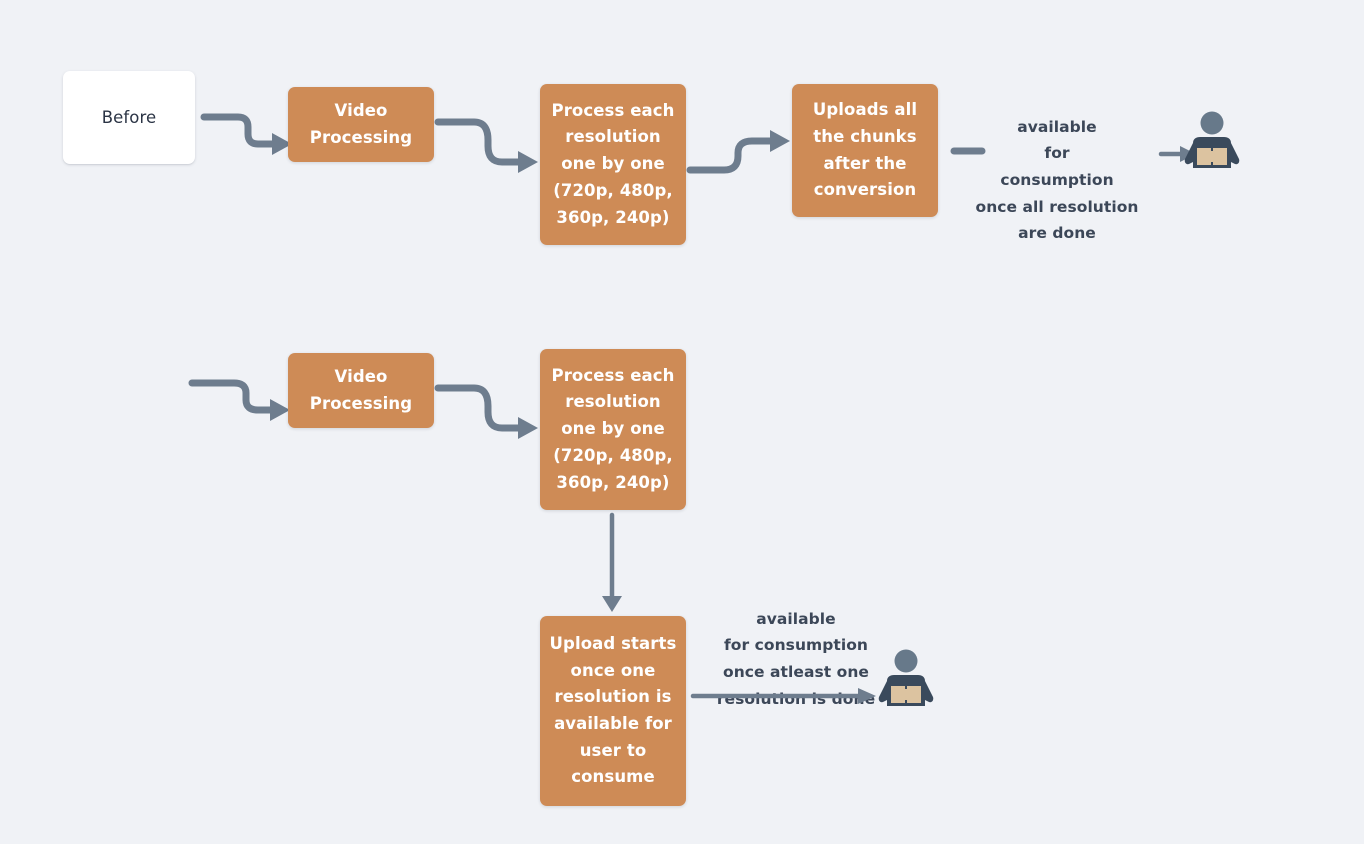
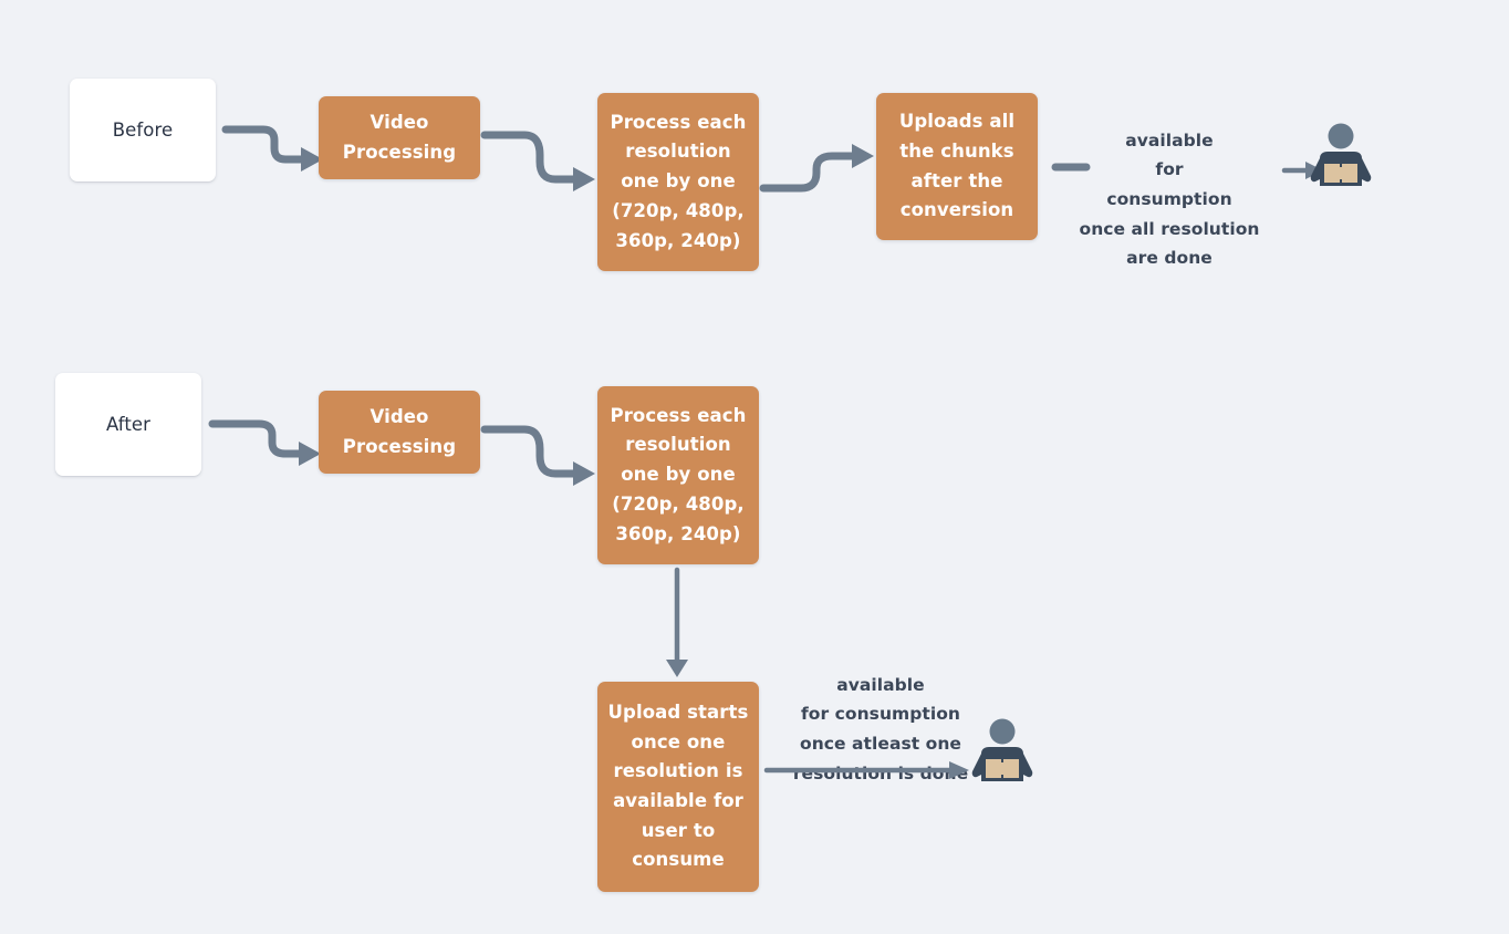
  Before
  Video
  Processing
  Process each
  resolution
  one by one
  (720p, 480p,
  360p, 240p)
  Uploads all
  the chunks
  after the
  conversion
  available
  for
  consumption
  once all resolution
  are done
+ After
  Video
  Processing
  Process each
  resolution
  one by one
  (720p, 480p,
  360p, 240p)
  Upload starts
  once one
  resolution is
  available for
  user to
  consume
  available
  for consumption
  once atleast one
  resolution is do
